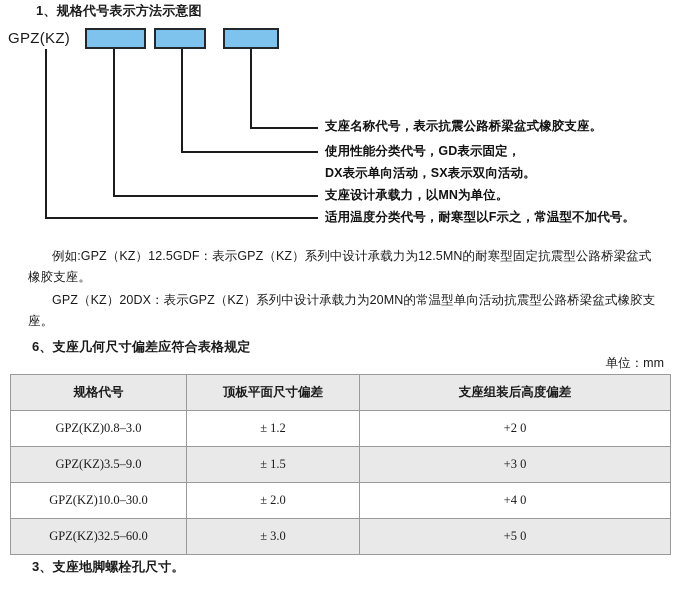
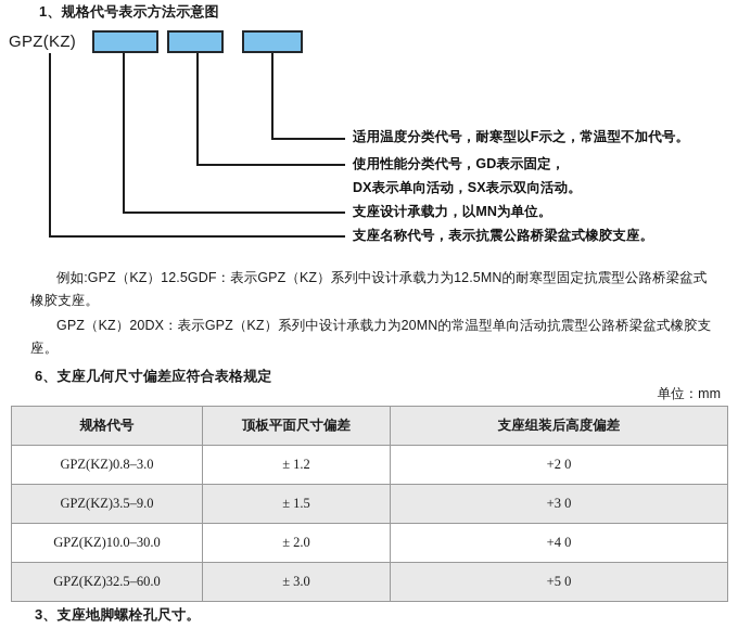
  1、规格代号表示方法示意图
  GPZ(KZ)
- 支座名称代号，表示抗震公路桥梁盆式橡胶支座。
+ 适用温度分类代号，耐寒型以F示之，常温型不加代号。
  使用性能分类代号，GD表示固定，
  DX表示单向活动，SX表示双向活动。
  支座设计承载力，以MN为单位。
- 适用温度分类代号，耐寒型以F示之，常温型不加代号。
+ 支座名称代号，表示抗震公路桥梁盆式橡胶支座。
  例如:GPZ（KZ）12.5GDF：表示GPZ（KZ）系列中设计承载力为12.5MN的耐寒型固定抗震型公路桥梁盆式橡胶支座。
  GPZ（KZ）20DX：表示GPZ（KZ）系列中设计承载力为20MN的常温型单向活动抗震型公路桥梁盆式橡胶支座。
  6、支座几何尺寸偏差应符合表格规定
  单位：mm
  规格代号	顶板平面尺寸偏差	支座组装后高度偏差
  GPZ(KZ)0.8–3.0	± 1.2	+2 0
  GPZ(KZ)3.5–9.0	± 1.5	+3 0
  GPZ(KZ)10.0–30.0	± 2.0	+4 0
  GPZ(KZ)32.5–60.0	± 3.0	+5 0
  3、支座地脚螺栓孔尺寸。
